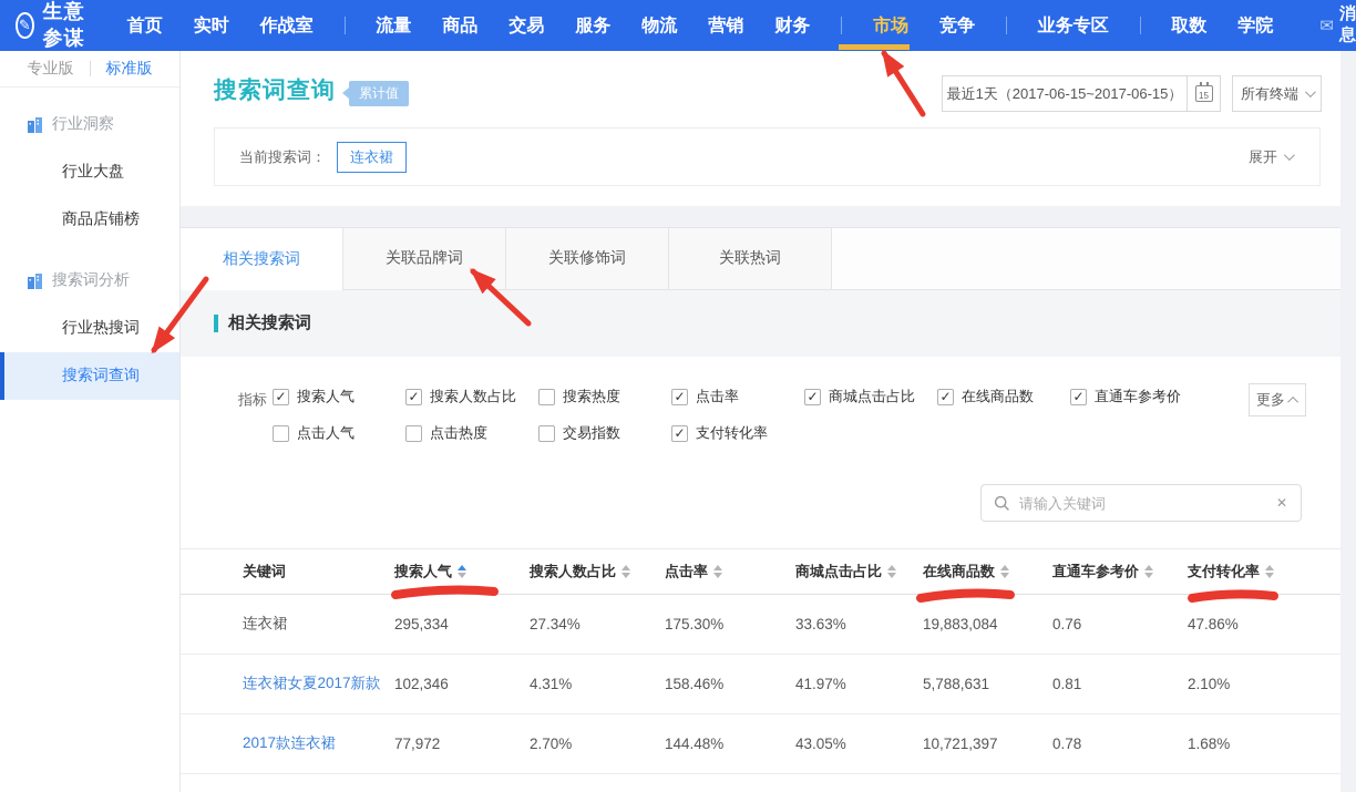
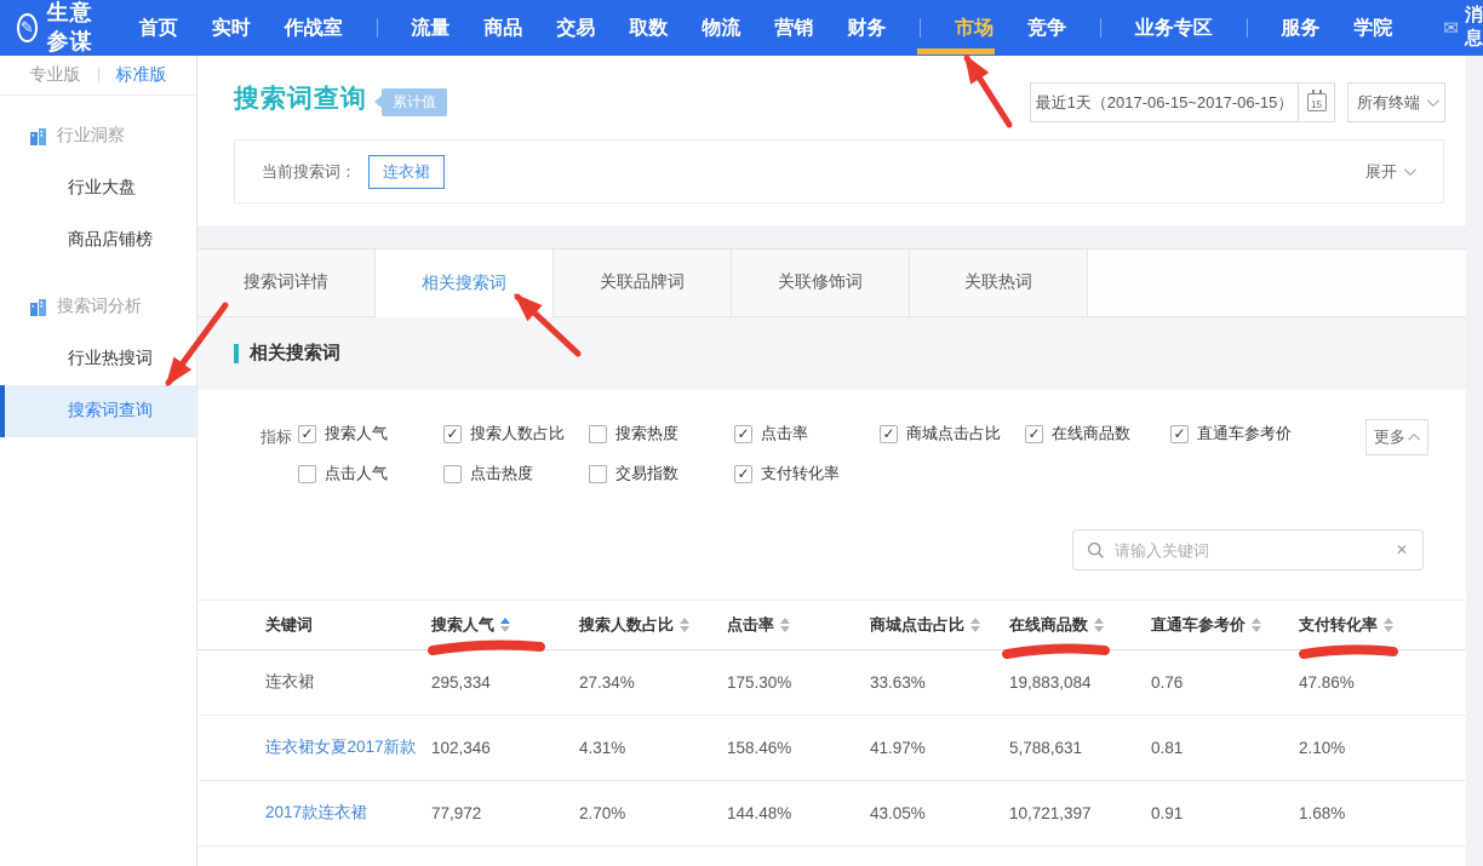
  ✎
  生意参谋
  首页
  实时
  作战室
  流量
  商品
  交易
- 服务
+ 取数
  物流
  营销
  财务
  市场
  竞争
  业务专区
- 取数
+ 服务
  学院
  ✉
  消息
  专业版
  标准版
  行业洞察
  行业大盘
  商品店铺榜
  搜索词分析
  行业热搜词
  搜索词查询
  搜索词查询
  累计值
  最近1天（2017-06-15~2017-06-15）
  15
  所有终端
  当前搜索词：
  连衣裙
  展开
+ 搜索词详情
  相关搜索词
  关联品牌词
  关联修饰词
  关联热词
  相关搜索词
  搜索人气
  搜索人数占比
  搜索热度
  点击率
  商城点击占比
  在线商品数
  直通车参考价
  点击人气
  点击热度
  交易指数
  支付转化率
  更多
  请输入关键词
  ✕
  关键词
  搜索人气
  搜索人数占比
  点击率
  商城点击占比
  在线商品数
  直通车参考价
  支付转化率
  连衣裙
  295,334
  27.34%
  175.30%
  33.63%
  19,883,084
  0.76
  47.86%
  连衣裙女夏2017新款
  102,346
  4.31%
  158.46%
  41.97%
  5,788,631
  0.81
  2.10%
  2017款连衣裙
  77,972
  2.70%
  144.48%
  43.05%
  10,721,397
- 0.78
+ 0.91
  1.68%
